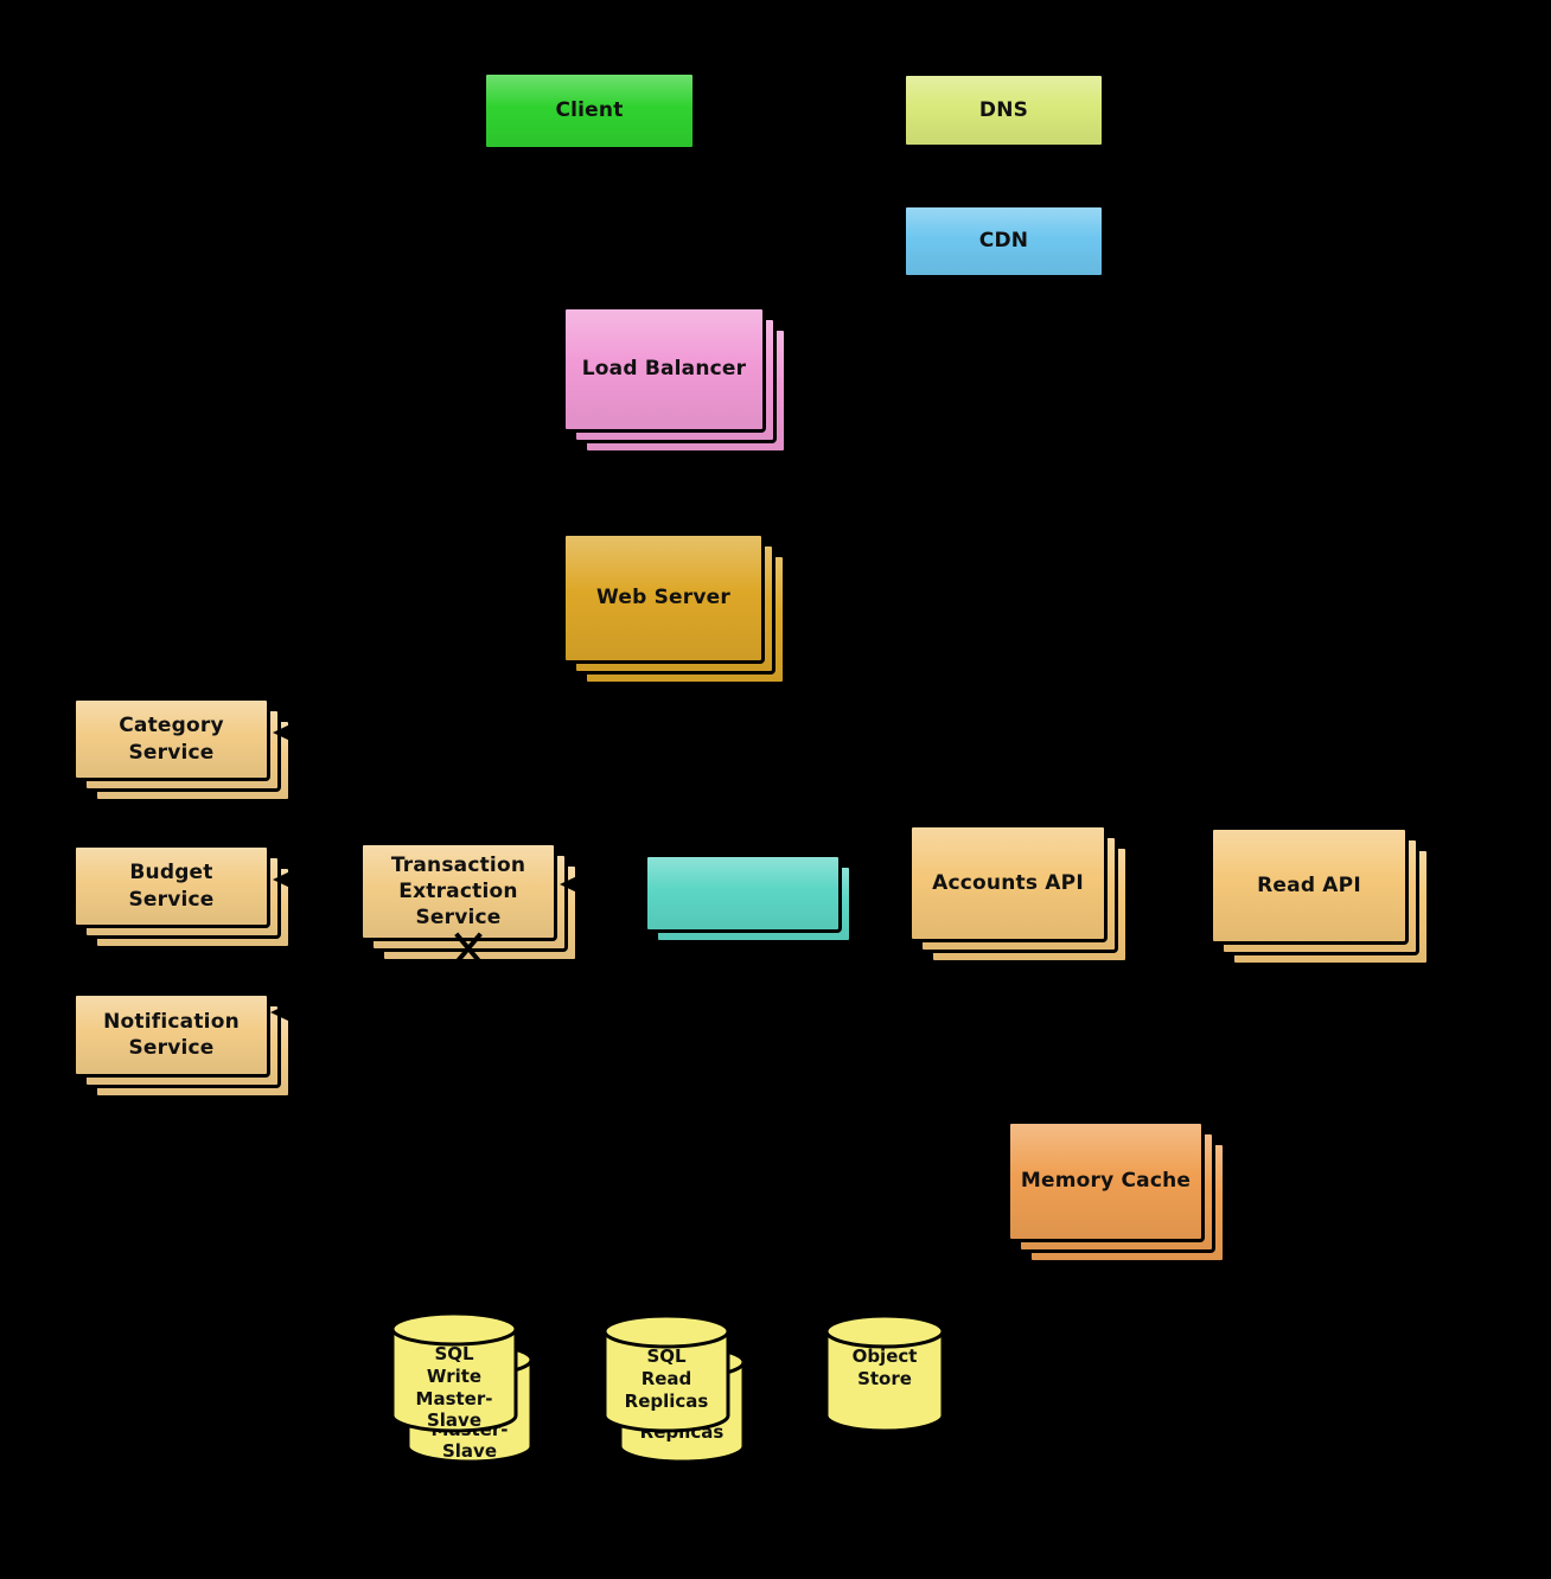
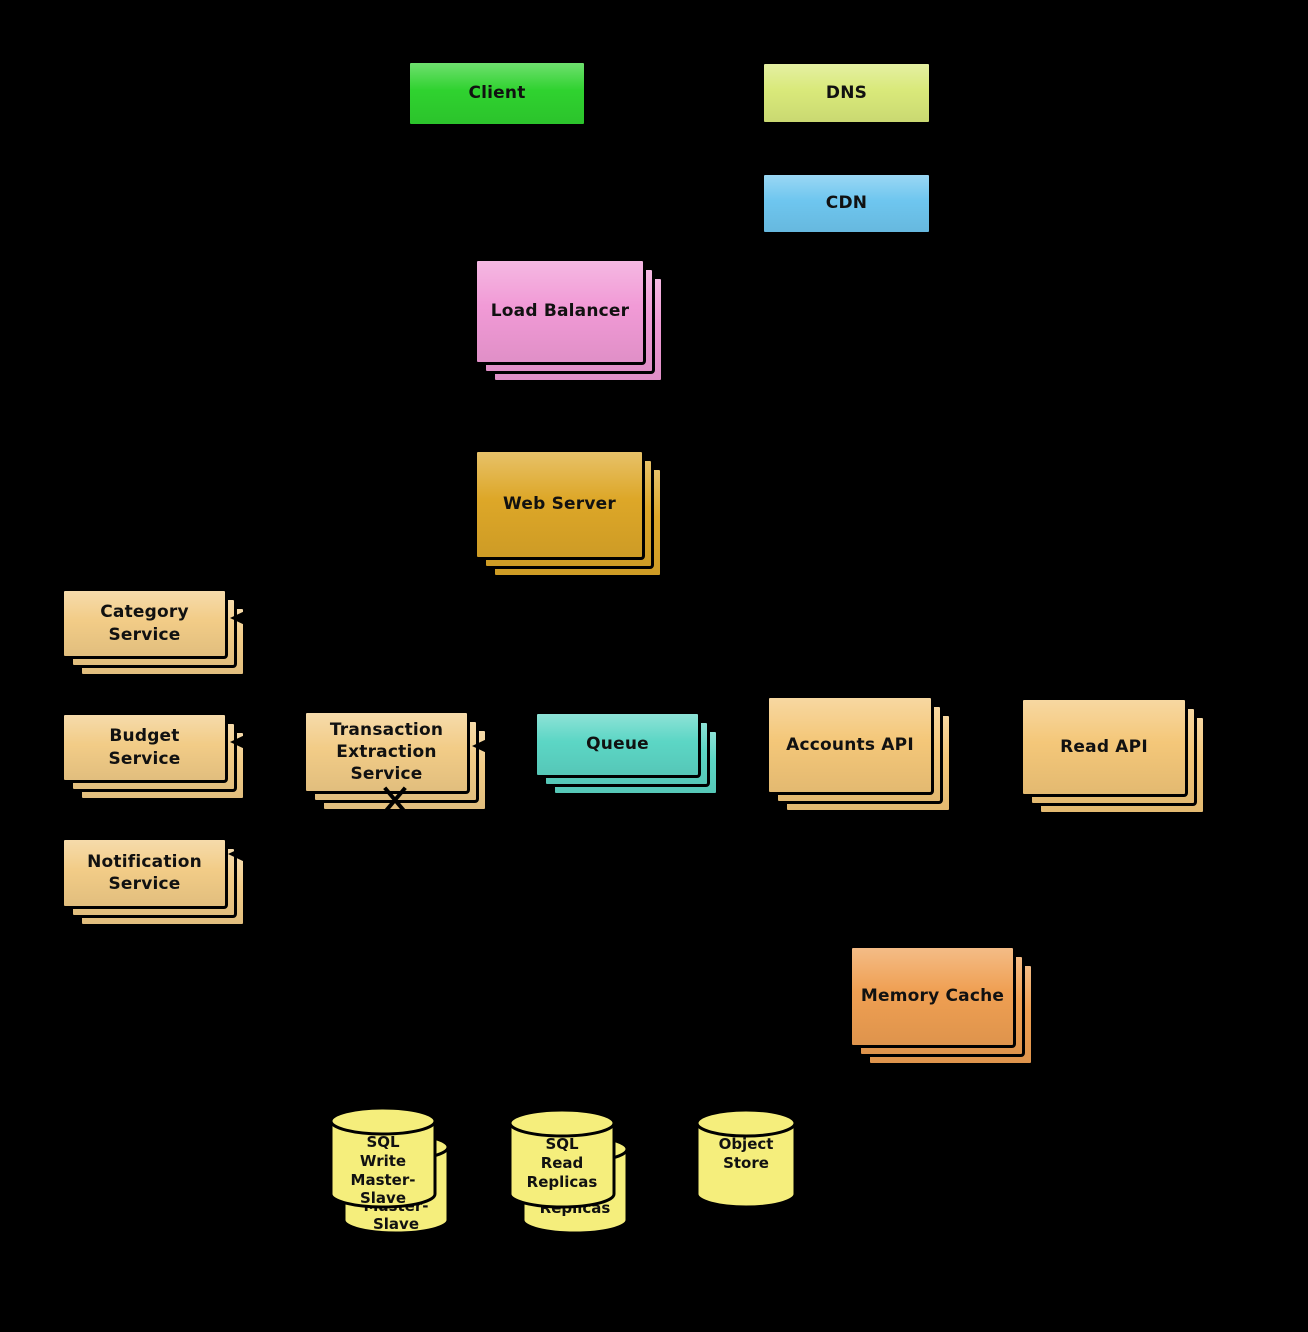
  Client
  DNS
  CDN
  Load Balancer
  Web Server
  Category
  Service
  Budget
  Service
  Notification
  Service
  Transaction
  Extraction
  Service
+ Queue
  Accounts API
  Read API
  Memory Cache
  Slave
  SQL
  Write
  Master-
  Slave
  SQL
  Read
  Replicas
  Object
  Store
